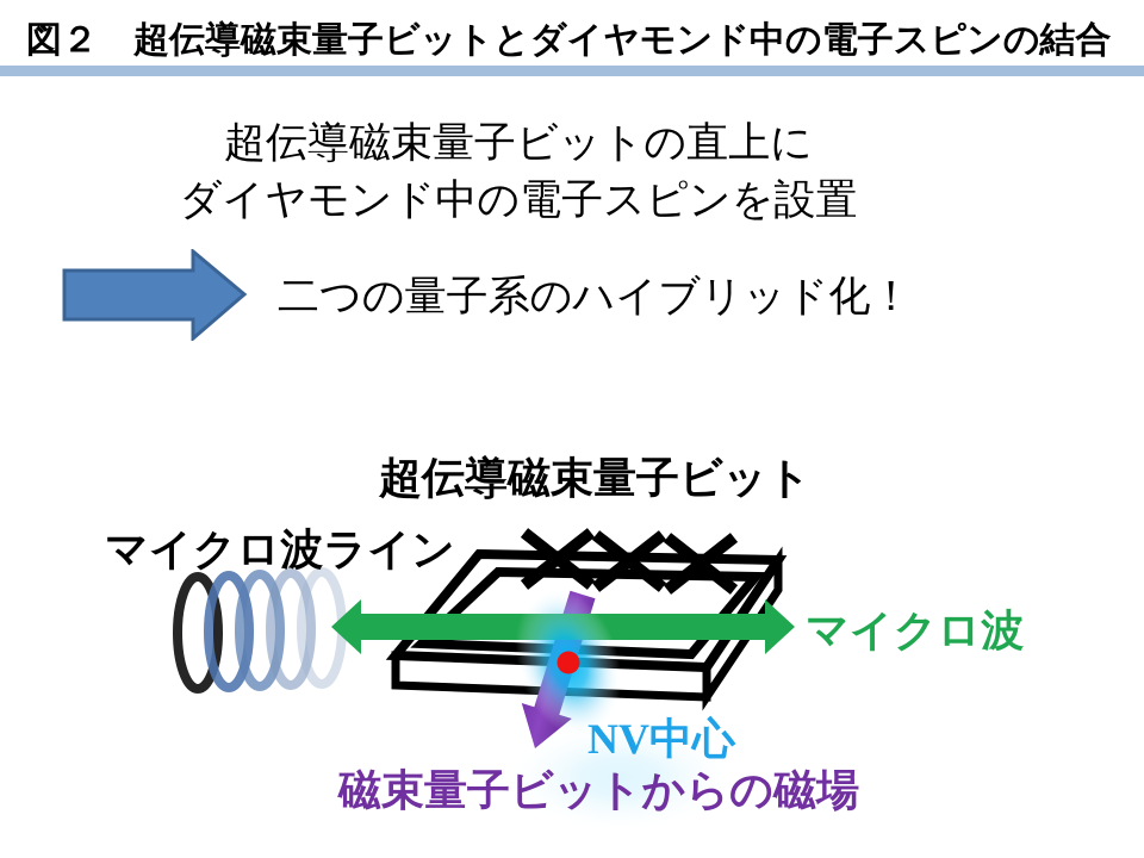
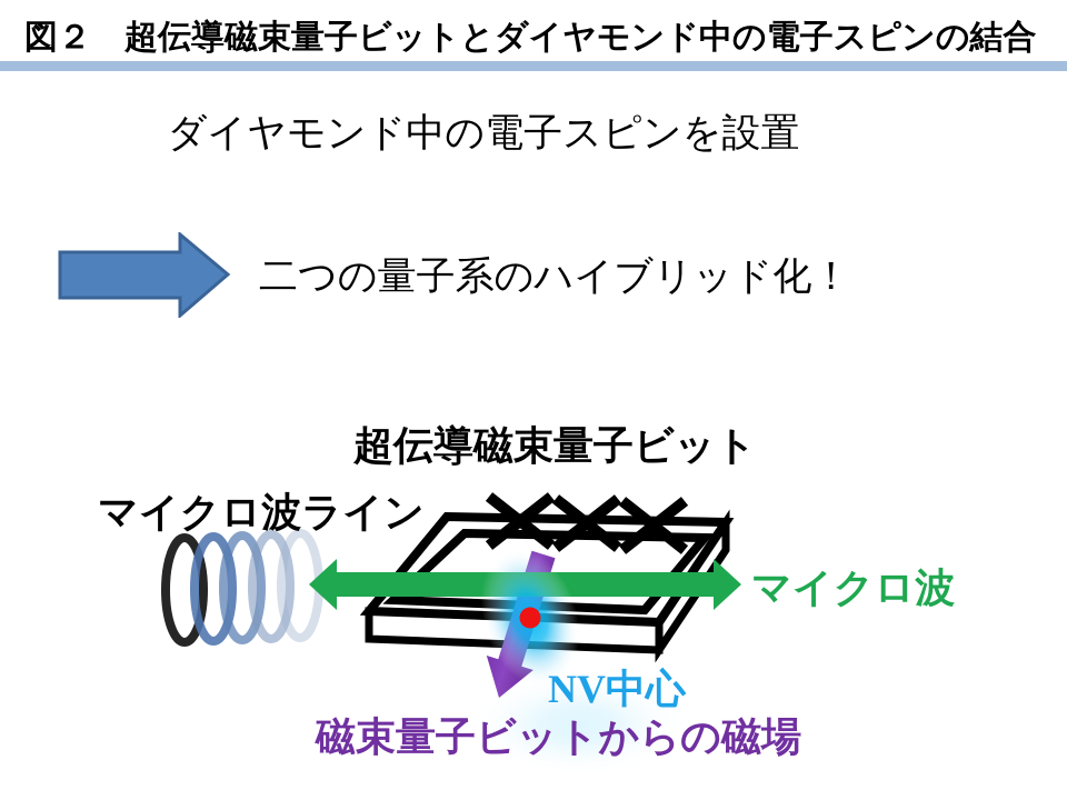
  図２ 超伝導磁束量子ビットとダイヤモンド中の電子スピンの結合
- 超伝導磁束量子ビットの直上に
  ダイヤモンド中の電子スピンを設置
  二つの量子系のハイブリッド化！
  超伝導磁束量子ビット
  マイクロ波ライン
  マイクロ波
  NV中心
  磁束量子ビットからの磁場
